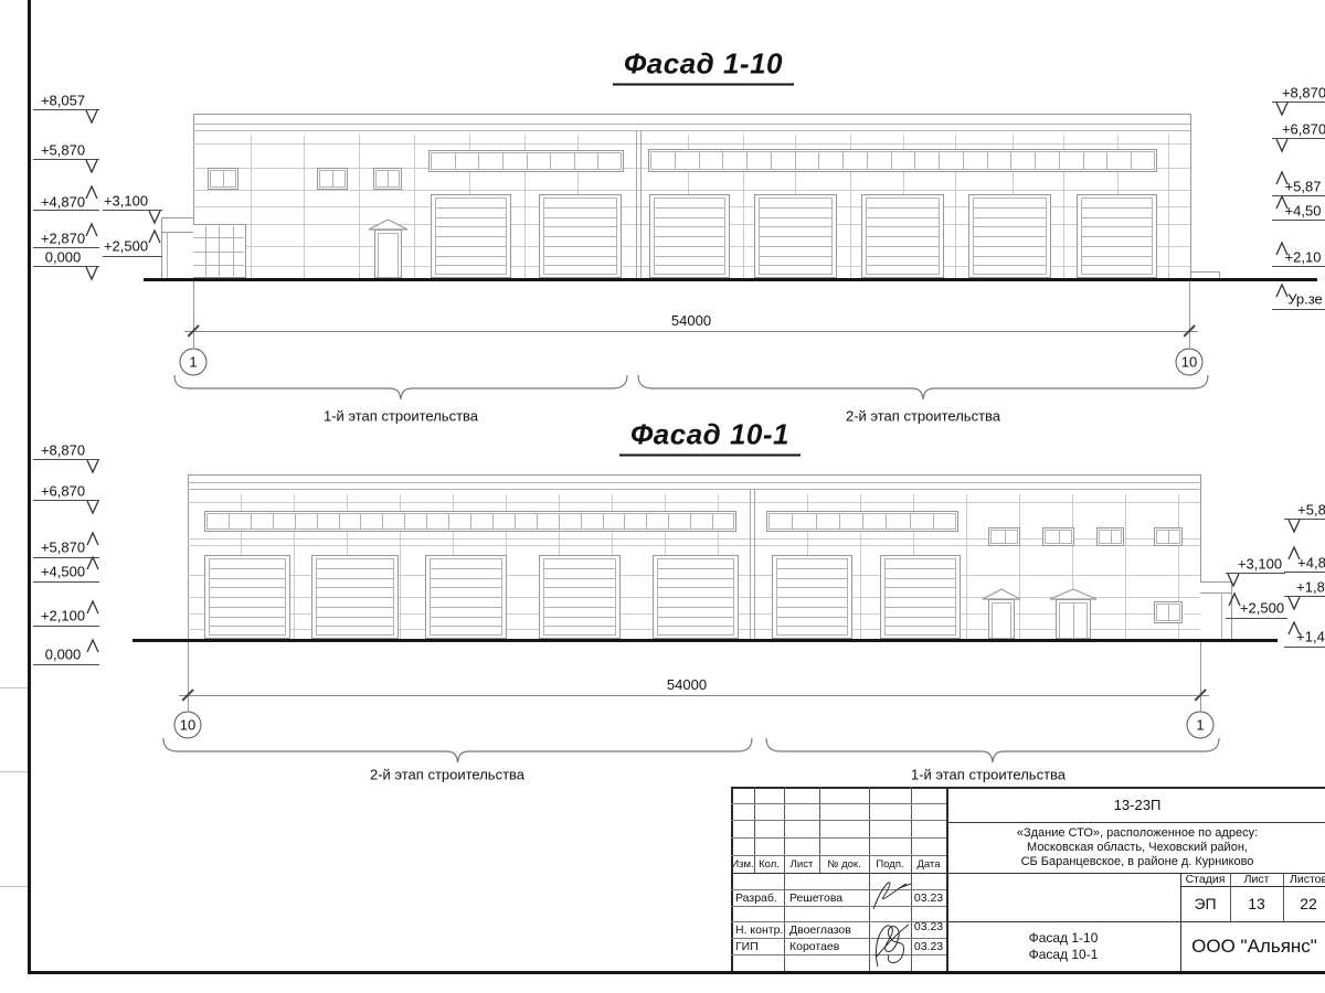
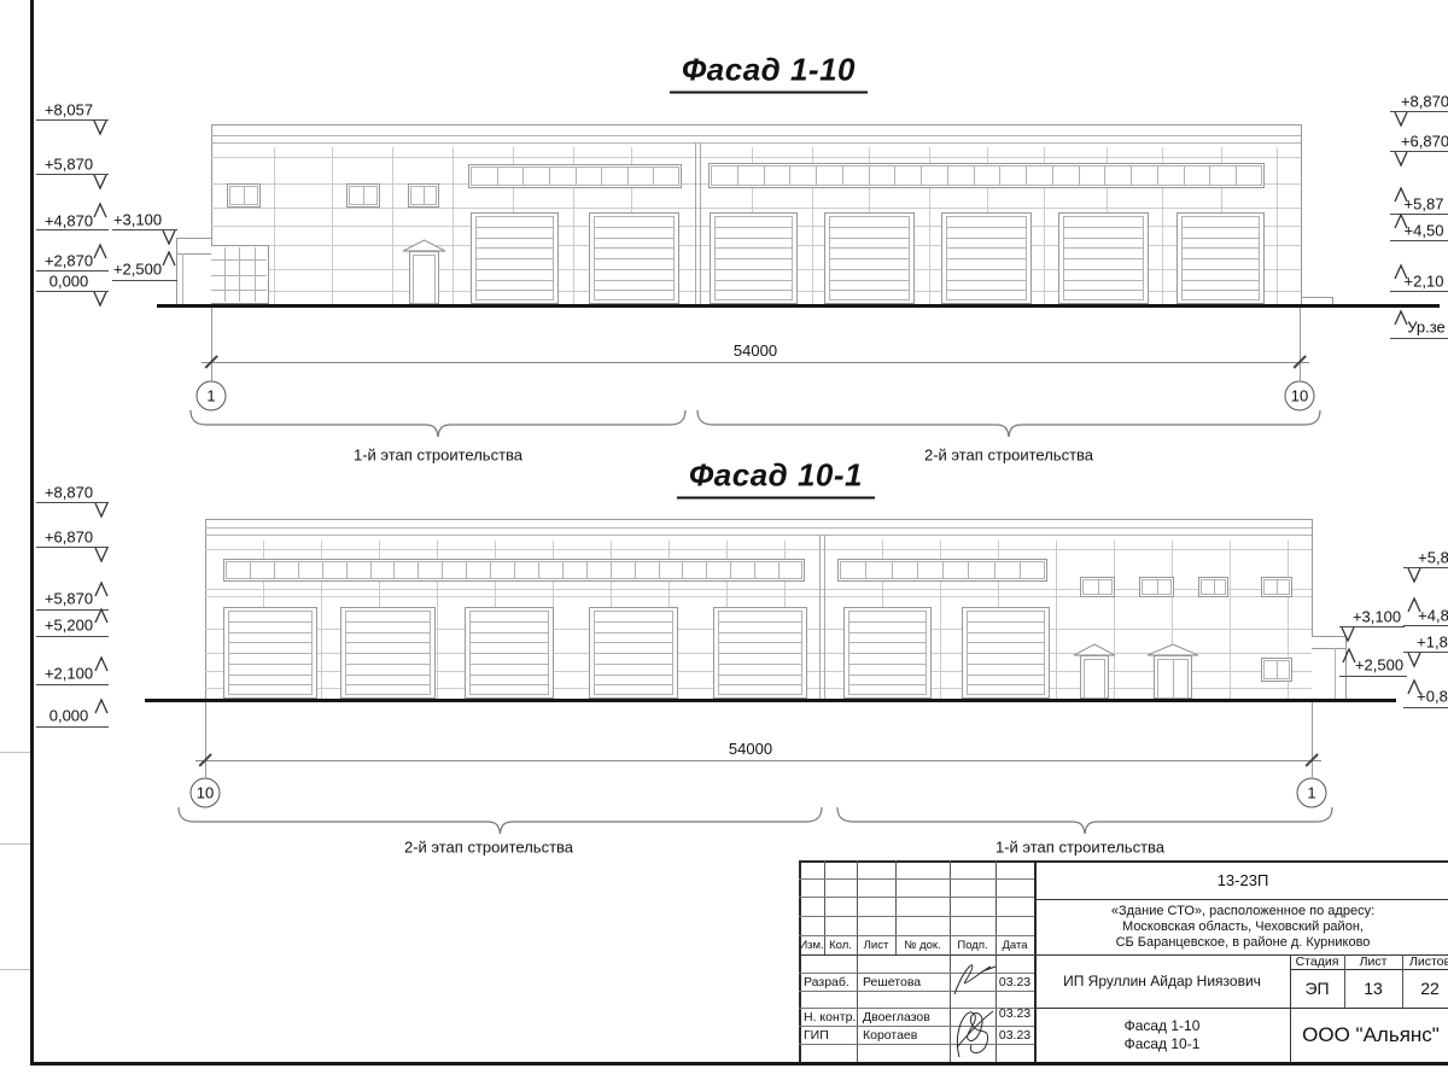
  Фасад 1-10
  Фасад 10-1
  54000
  54000
  1
  10
  10
  1
  1-й этап строительства
  2-й этап строительства
  2-й этап строительства
  1-й этап строительства
  13-23П
  «Здание СТО», расположенное по адресу:
  Московская область, Чеховский район,
  СБ Баранцевское, в районе д. Курниково
  Изм.
  Кол.
  Лист
  № док.
  Подп.
  Дата
  Разраб.
  Решетова
  03.23
  Н. контр.
  Двоеглазов
  03.23
  ГИП
  Коротаев
  03.23
+ ИП Яруллин Айдар Ниязович
  Фасад 1-10
  Фасад 10-1
  ООО "Альянс"
  Стадия
  Лист
  Листов
  ЭП
  13
  22
  +8,057
  +5,870
  +4,870
  +2,870
  0,000
  +3,100
  +2,500
  +8,870
  +6,870
  +5,87
  +4,50
  +2,10
  Ур.зе
  +8,870
  +6,870
  +5,870
- +4,500
+ +5,200
  +2,100
  0,000
  +3,100
  +2,500
  +5,8
  +4,8
  +1,8
- +1,4
+ +0,8
